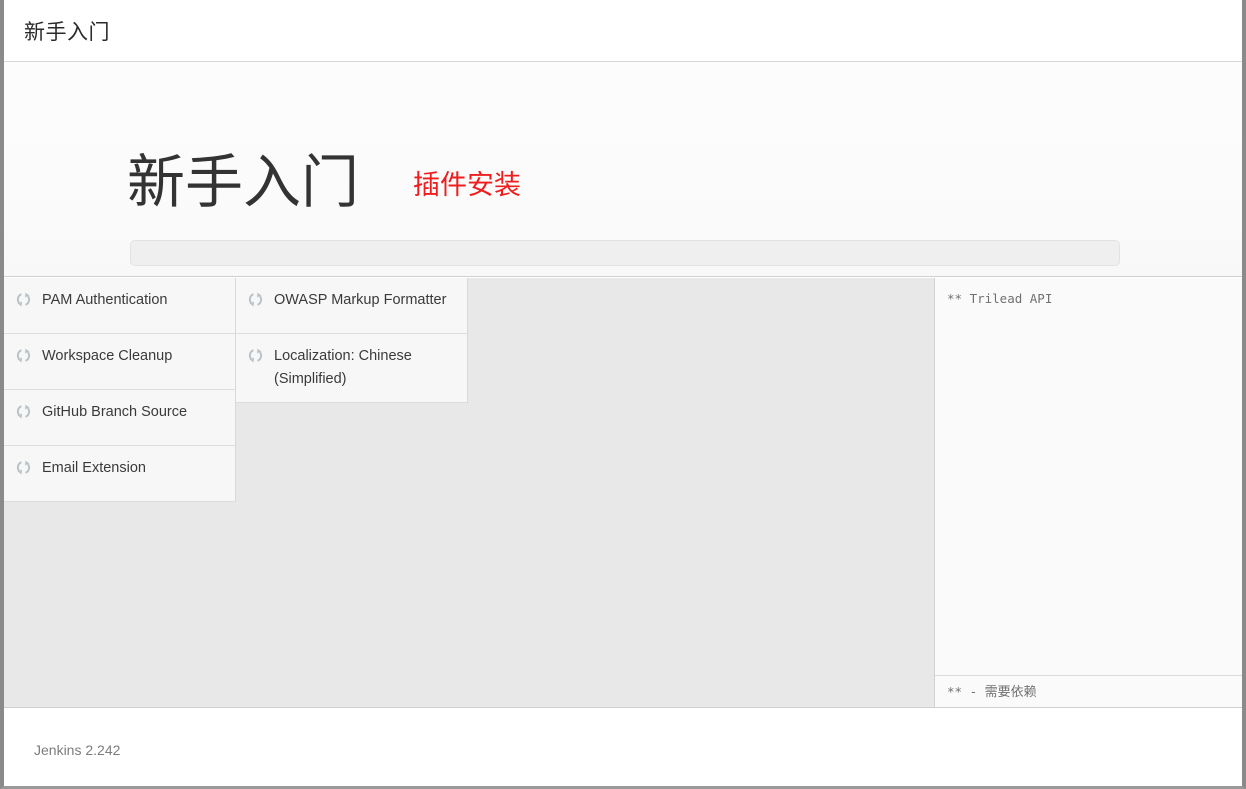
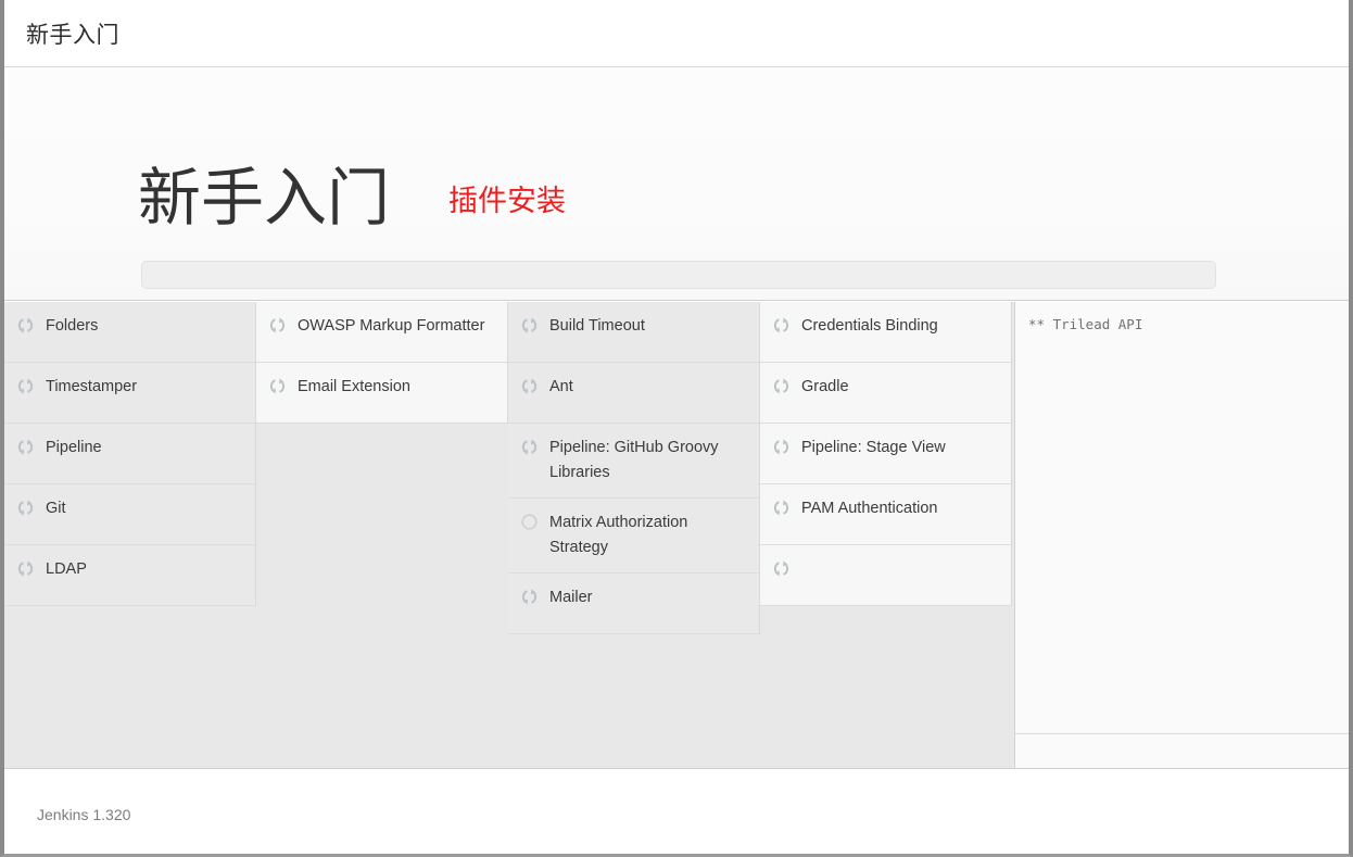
  新手入门
  新手入门
  插件安装
+ Folders
+ Timestamper
+ Pipeline
+ Git
+ LDAP
- PAM Authentication
+ OWASP Markup Formatter
- Workspace Cleanup
- GitHub Branch Source
  Email Extension
+ Build Timeout
+ Ant
+ Pipeline: GitHub Groovy Libraries
+ Matrix Authorization Strategy
+ Mailer
+ Credentials Binding
+ Gradle
+ Pipeline: Stage View
- OWASP Markup Formatter
+ PAM Authentication
- Localization: Chinese (Simplified)
  ** Trilead API
- ** - 需要依赖
- Jenkins 2.242
+ Jenkins 1.320
